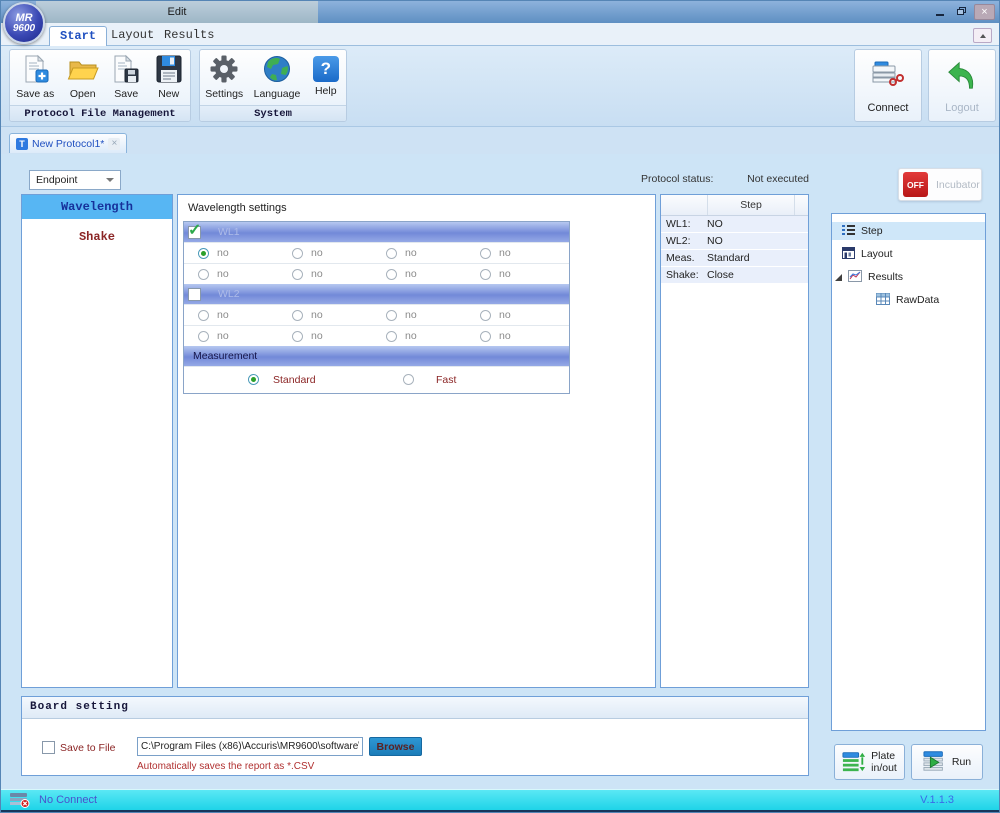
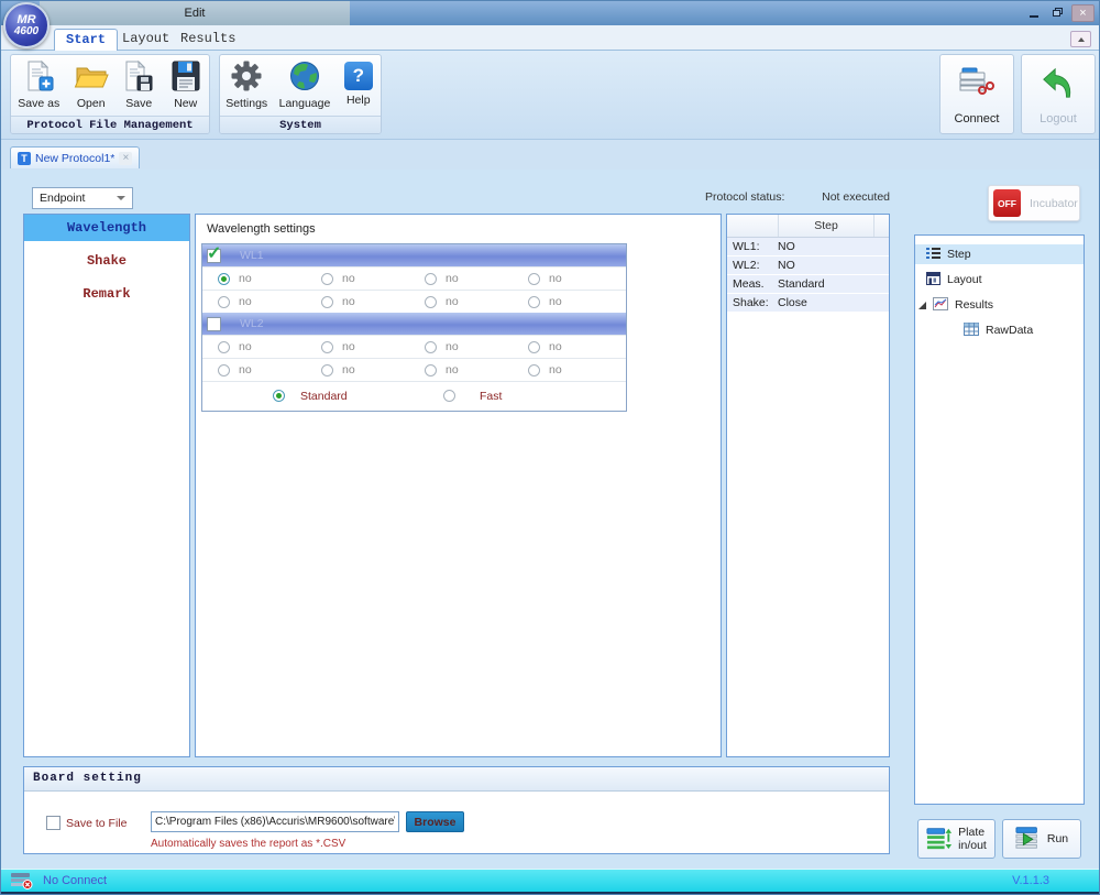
  Edit
  ×
  MR
- 9600
+ 4600
  Start
  Layout
  Results
  Save as
  Open
  Save
  New
  Protocol File Management
  Settings
  Language
  ?
  Help
  System
  Connect
  Logout
  T
  New Protocol1*
  ×
  Endpoint
  Protocol status:
  Not executed
  OFF
  Incubator
  Wavelength
  Shake
+ Remark
  Wavelength settings
  WL1
  no
  no
  no
  no
  no
  no
  no
  no
  WL2
  no
  no
  no
  no
  no
  no
  no
  no
- Measurement
  Standard
  Fast
  Step
  WL1:
  NO
  WL2:
  NO
  Meas.
  Standard
  Shake:
  Close
  Step
  Layout
  Results
  RawData
  Board setting
  Save to File
  C:\Program Files (x86)\Accuris\MR9600\software
  Browse
  Automatically saves the report as *.CSV
  Plate
  in/out
  Run
  No Connect
  V.1.1.3
